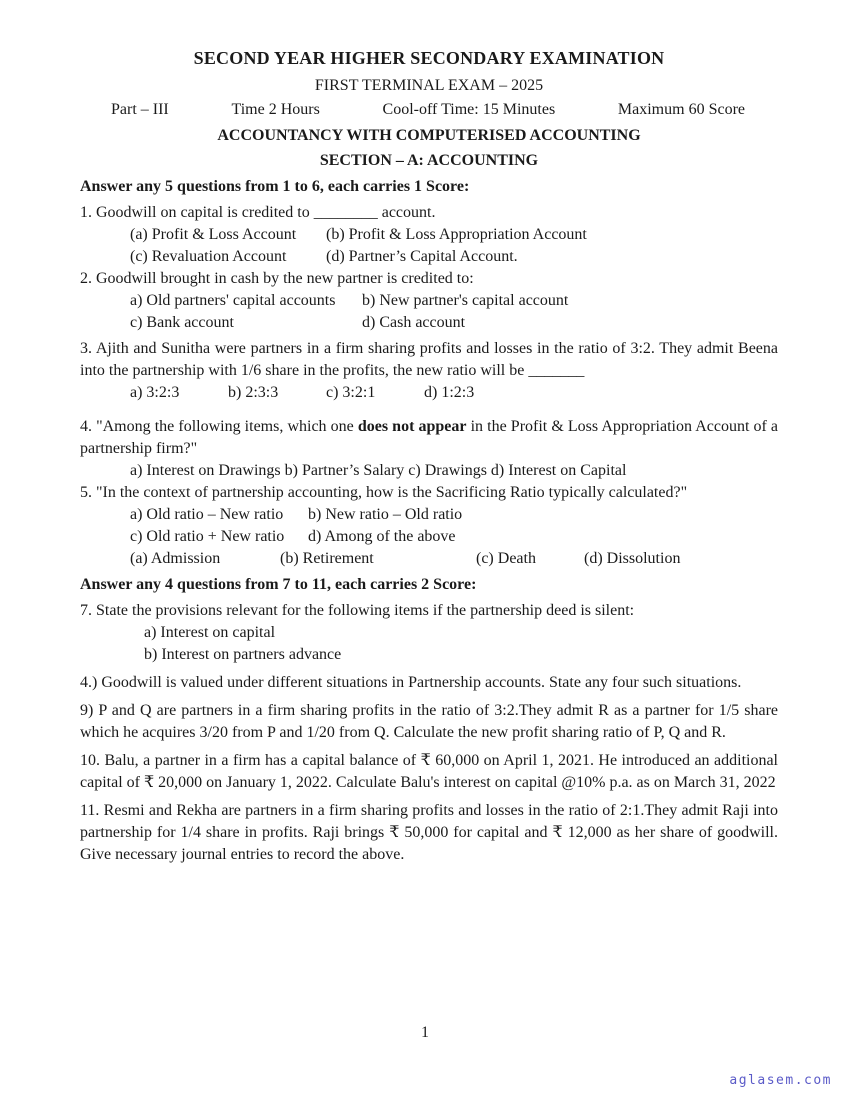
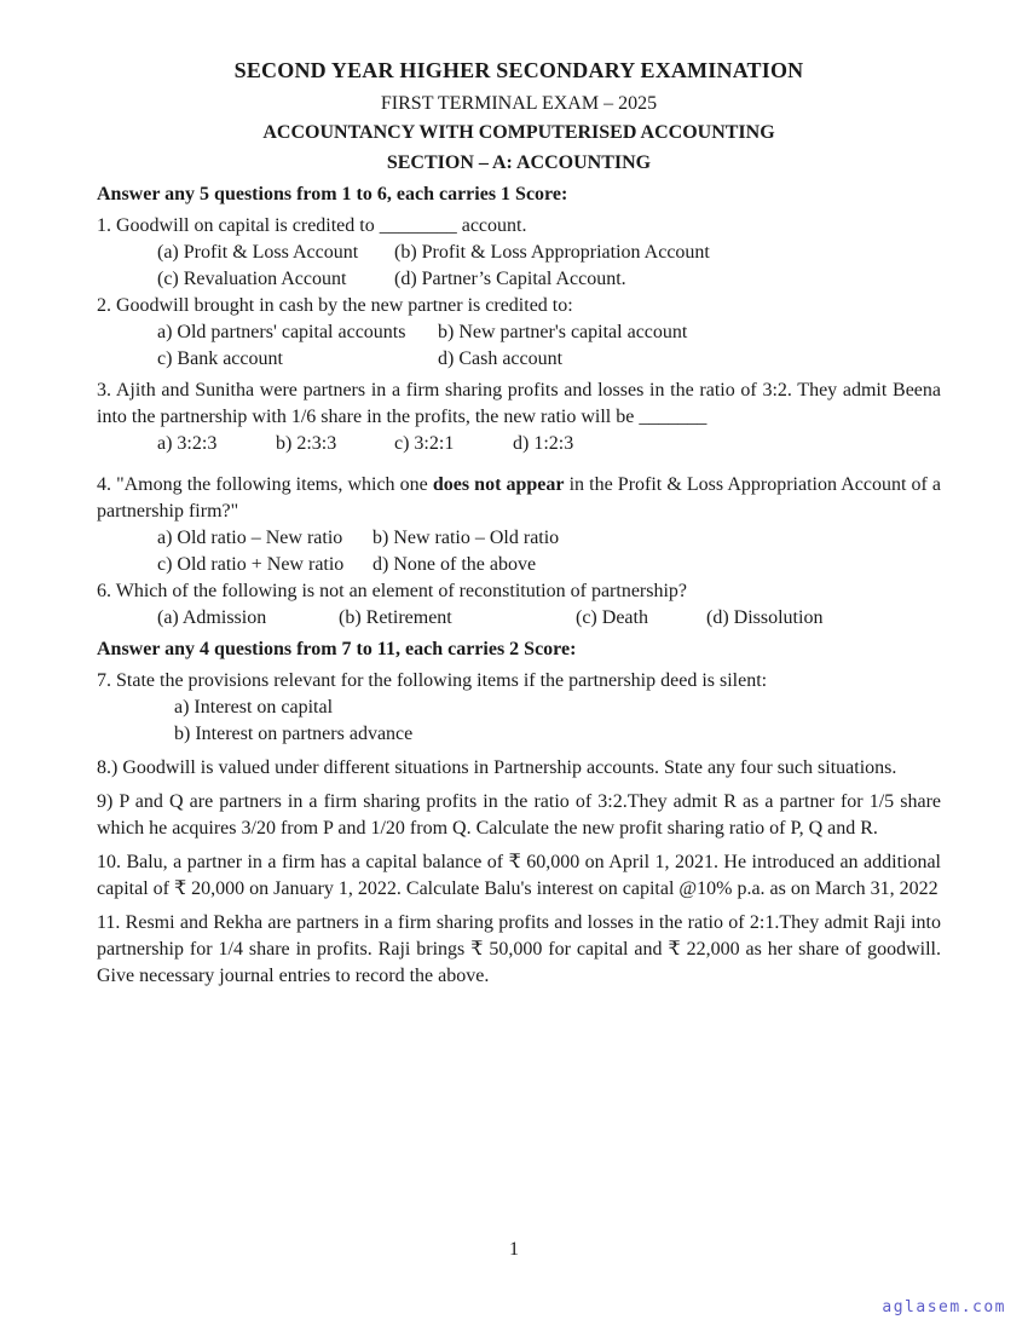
  SECOND YEAR HIGHER SECONDARY EXAMINATION
  FIRST TERMINAL EXAM – 2025
- Part – III
- Time 2 Hours
- Cool-off Time: 15 Minutes
- Maximum 60 Score
  ACCOUNTANCY WITH COMPUTERISED ACCOUNTING
  SECTION – A: ACCOUNTING
  Answer any 5 questions from 1 to 6, each carries 1 Score:
  1. Goodwill on capital is credited to ________ account.
  (a) Profit & Loss Account (b) Profit & Loss Appropriation Account
  (c) Revaluation Account (d) Partner’s Capital Account.
  2. Goodwill brought in cash by the new partner is credited to:
  a) Old partners' capital accounts b) New partner's capital account
  c) Bank account d) Cash account
  3. Ajith and Sunitha were partners in a firm sharing profits and losses in the ratio of 3:2. They admit Beena into the partnership with 1/6 share in the profits, the new ratio will be _______
  a) 3:2:3 b) 2:3:3 c) 3:2:1 d) 1:2:3
  4. "Among the following items, which one does not appear in the Profit & Loss Appropriation Account of a partnership firm?"
- a) Interest on Drawings b) Partner’s Salary c) Drawings d) Interest on Capital
- 5. "In the context of partnership accounting, how is the Sacrificing Ratio typically calculated?"
  a) Old ratio – New ratio b) New ratio – Old ratio
- c) Old ratio + New ratio d) Among of the above
+ c) Old ratio + New ratio d) None of the above
+ 6. Which of the following is not an element of reconstitution of partnership?
  (a) Admission (b) Retirement (c) Death (d) Dissolution
  Answer any 4 questions from 7 to 11, each carries 2 Score:
  7. State the provisions relevant for the following items if the partnership deed is silent:
  a) Interest on capital
  b) Interest on partners advance
- 4.) Goodwill is valued under different situations in Partnership accounts. State any four such situations.
+ 8.) Goodwill is valued under different situations in Partnership accounts. State any four such situations.
  9) P and Q are partners in a firm sharing profits in the ratio of 3:2.They admit R as a partner for 1/5 share which he acquires 3/20 from P and 1/20 from Q. Calculate the new profit sharing ratio of P, Q and R.
  10. Balu, a partner in a firm has a capital balance of ₹ 60,000 on April 1, 2021. He introduced an additional capital of ₹ 20,000 on January 1, 2022. Calculate Balu's interest on capital @10% p.a. as on March 31, 2022
- 11. Resmi and Rekha are partners in a firm sharing profits and losses in the ratio of 2:1.They admit Raji into partnership for 1/4 share in profits. Raji brings ₹ 50,000 for capital and ₹ 12,000 as her share of goodwill. Give necessary journal entries to record the above.
+ 11. Resmi and Rekha are partners in a firm sharing profits and losses in the ratio of 2:1.They admit Raji into partnership for 1/4 share in profits. Raji brings ₹ 50,000 for capital and ₹ 22,000 as her share of goodwill. Give necessary journal entries to record the above.
  1
  aglasem.com
